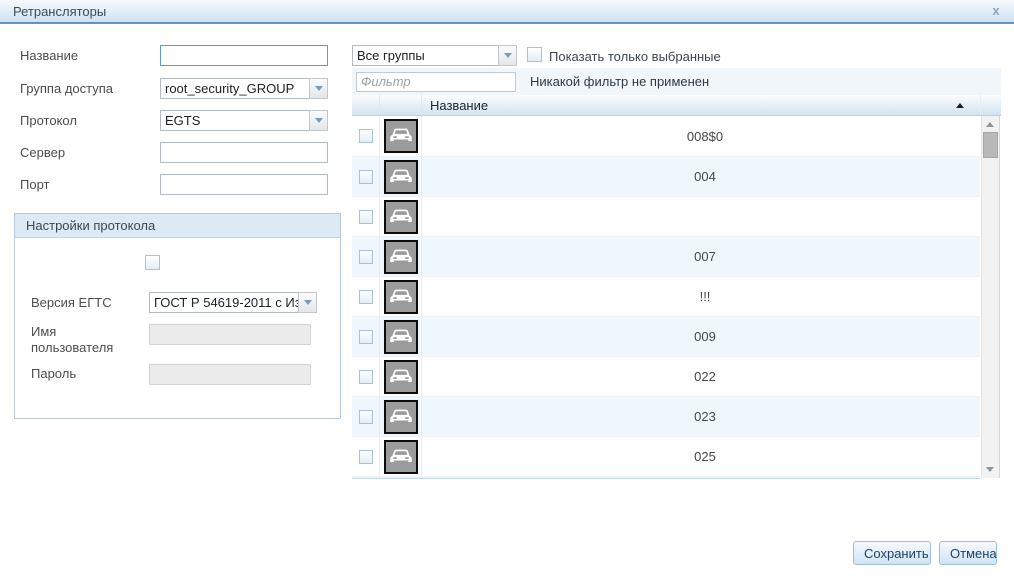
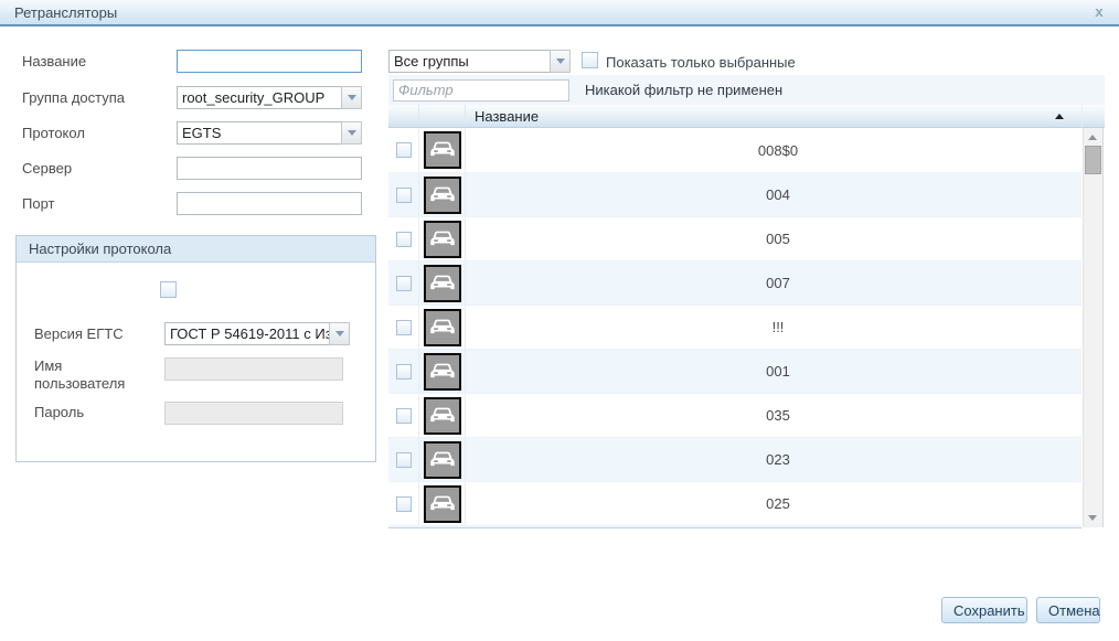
  Ретрансляторы
  x
  Название
  Группа доступа
  root_security_GROUP
  Протокол
  EGTS
  Сервер
  Порт
  Настройки протокола
  Версия ЕГТС
  ГОСТ Р 54619-2011 с И
  Имя пользователя
  Пароль
  Все группы
  Показать только выбранные
  Фильтр
  Никакой фильтр не применен
  Название
  008$0
  004
+ 005
  007
  !!!
- 009
+ 001
- 022
+ 035
  023
  025
  Сохранить
  Отмена
